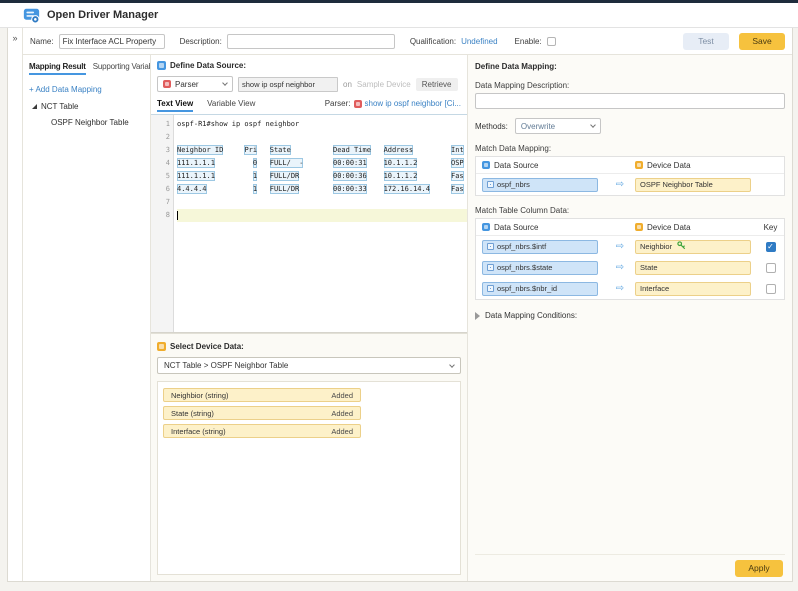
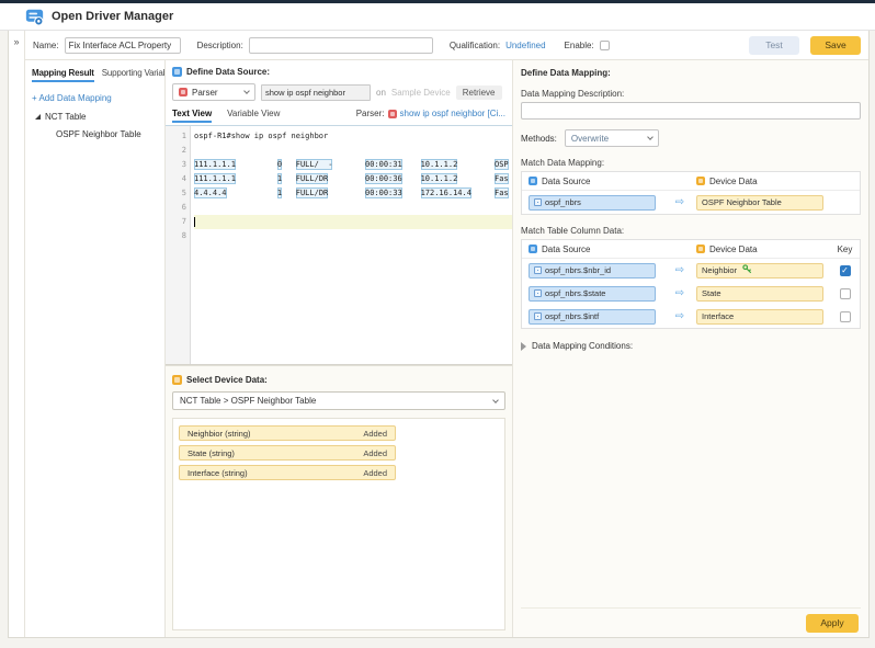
  Open Driver Manager
  »
  Name:
  Fix Interface ACL Property
  Description:
  Qualification:
  Undefined
  Enable:
  Test
  Save
  Mapping Result
  Supporting Varia
  + Add Data Mapping
  NCT Table
  OSPF Neighbor Table
  Define Data Source:
  Parser
  show ip ospf neighbor
  on
  Sample Device
  Retrieve
  Text View
  Variable View
  Parser:
  show ip ospf neighbor [Ci...
  1
  2
  3
  4
  5
  6
  7
  8
  ospf-R1#show ip ospf neighbor
- Neighbor ID Pri State Dead Time Address Int
  111.1.1.1 0 FULL/ - 00:00:31 10.1.1.2 OSP
  111.1.1.1 1 FULL/DR 00:00:36 10.1.1.2 Fas
  4.4.4.4 1 FULL/DR 00:00:33 172.16.14.4 Fas
  Select Device Data:
  NCT Table > OSPF Neighbor Table
  Neighbior (string)
  Added
  State (string)
  Added
  Interface (string)
  Added
  Define Data Mapping:
  Data Mapping Description:
  Methods:
  Overwrite
  Match Data Mapping:
  Data Source
  Device Data
  ospf_nbrs
  ⇨
  OSPF Neighbor Table
  Match Table Column Data:
  Data Source
  Device Data
  Key
- ospf_nbrs.$intf
+ ospf_nbrs.$nbr_id
  ⇨
  Neighbior
  ✓
  ospf_nbrs.$state
  ⇨
  State
- ospf_nbrs.$nbr_id
+ ospf_nbrs.$intf
  ⇨
  Interface
  Data Mapping Conditions:
  Apply
